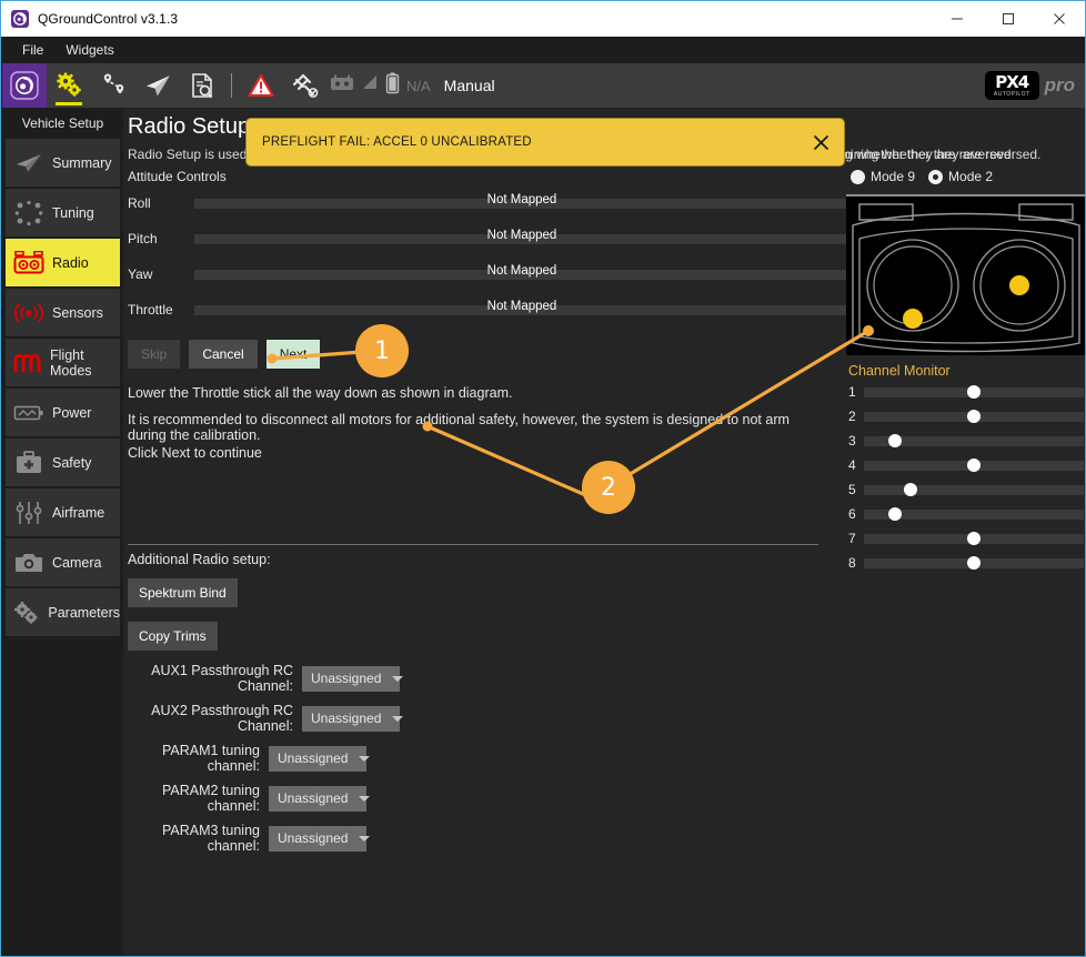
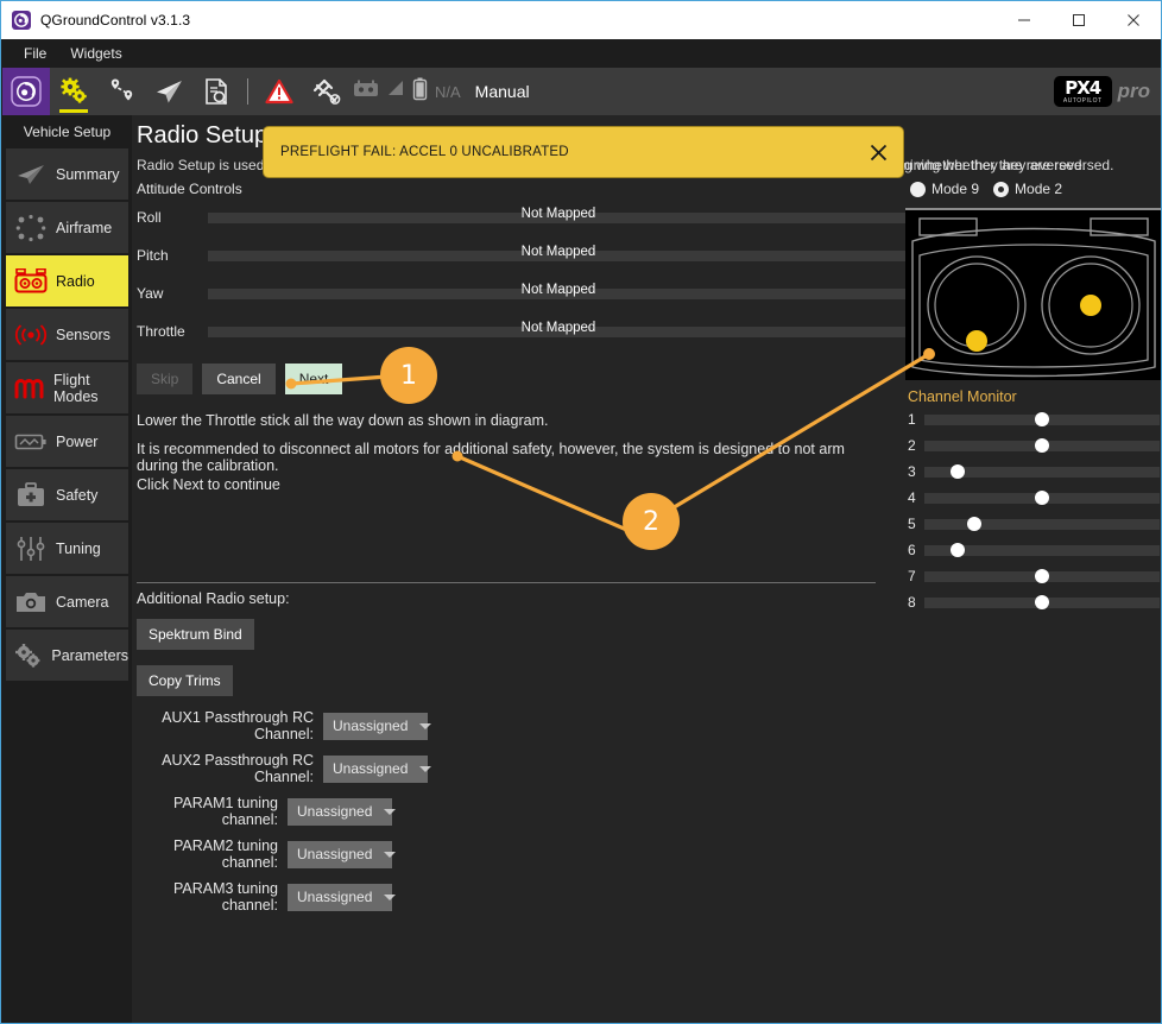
  QGroundControl v3.1.3
  File
  Widgets
  N/A
  Manual
  PX4
  pro
  Vehicle Setup
  Summary
- Tuning
+ Airframe
  Radio
  Sensors
  Flight Modes
  Power
  Safety
- Airframe
+ Tuning
  Camera
  Parameters
  Radio Setup
  Attitude Controls
  Roll
  Not Mapped
  Pitch
  Not Mapped
  Yaw
  Not Mapped
  Throttle
  Not Mapped
  Skip
  Cancel
  Next
  Lower the Throttle stick all the way down as shown in diagram.
  It is recommended to disconnect all motors for additional safety, however, the system is designe to not arm during the calibration.
  Click Next to continue
  Additional Radio setup:
  Spektrum Bind
  Copy Trims
  AUX1 Passthrough RC Channel:
  Unassigned
  AUX2 Passthrough RC Channel:
  Unassigned
  PARAM1 tuning channel:
  Unassigned
  PARAM2 tuning channel:
  Unassigned
  PARAM3 tuning channel:
  Unassigned
  mining whether they are reversed.
  Mode 9
  Mode 2
  Channel Monitor
  1
  2
  3
  4
  5
  6
  7
  8
  PREFLIGHT FAIL: ACCEL 0 UNCALIBRATED
  1
  2
